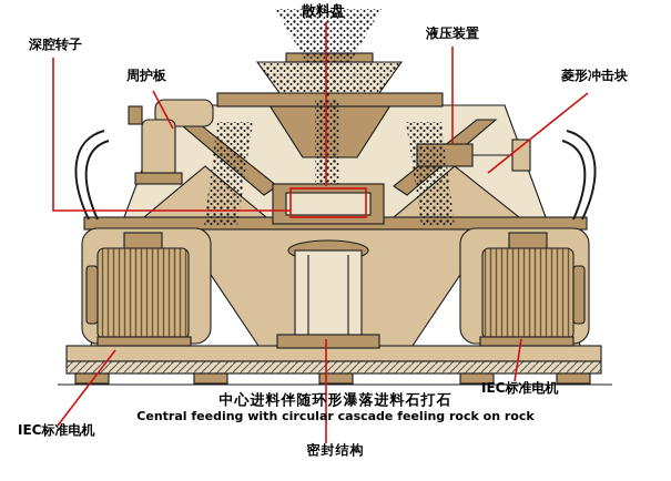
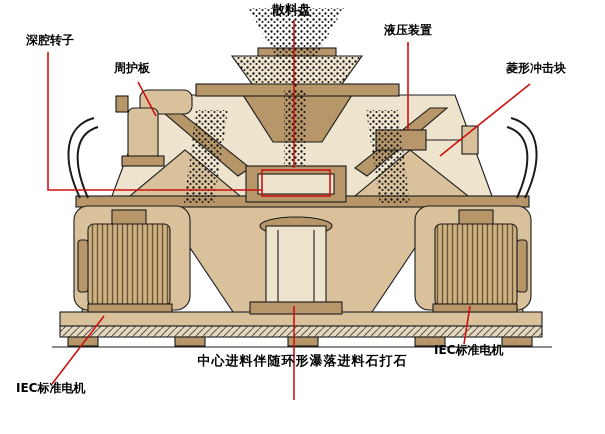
  散料盘
  液压装置
  深腔转子
  周护板
  菱形冲击块
  IEC标准电机
  IEC标准电机
  中心进料伴随环形瀑落进料石打石
- Central feeding with circular cascade feeling rock on rock
- 密封结构
